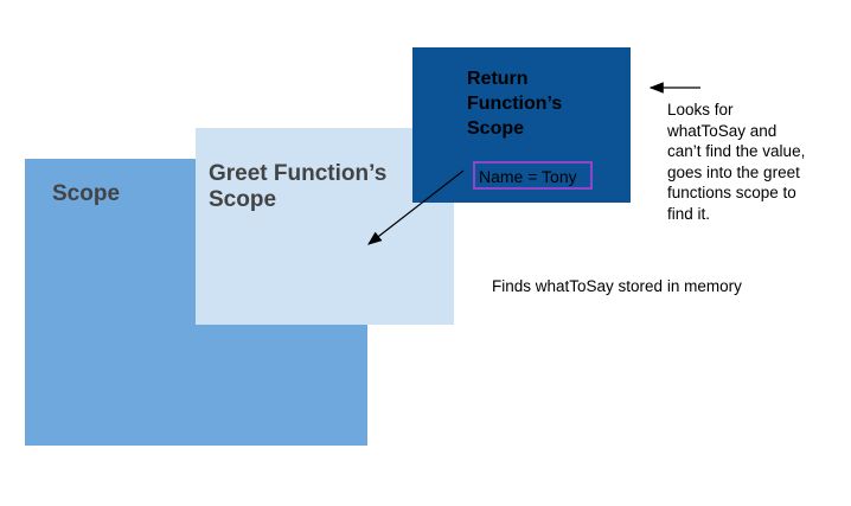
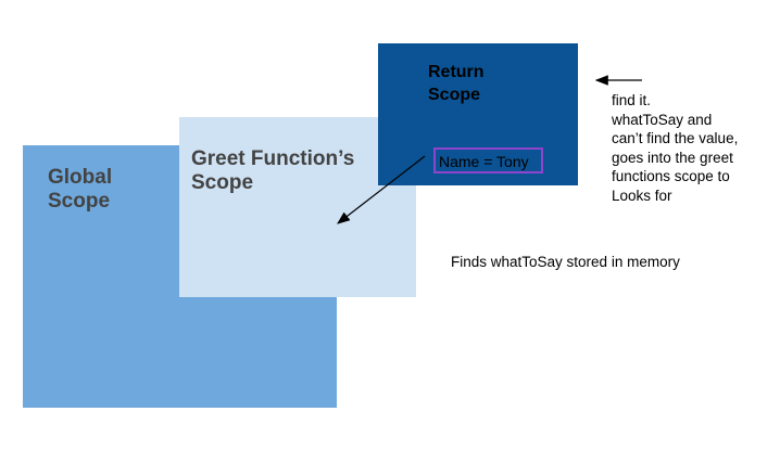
+ Global
  Scope
  Greet Function’s
  Scope
  Return
- Function’s
  Scope
  Name = Tony
- Looks for
+ find it.
  whatToSay and
  can’t find the value,
  goes into the greet
  functions scope to
- find it.
+ Looks for
  Finds whatToSay stored in memory
